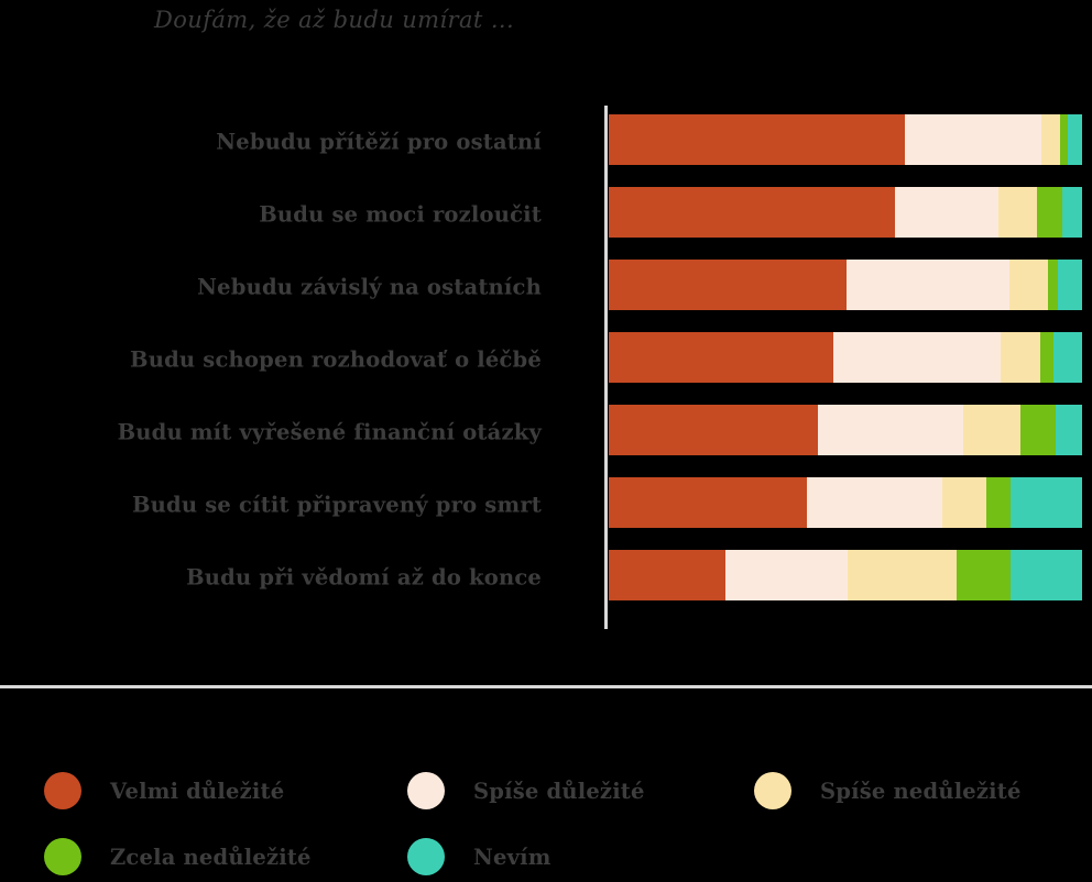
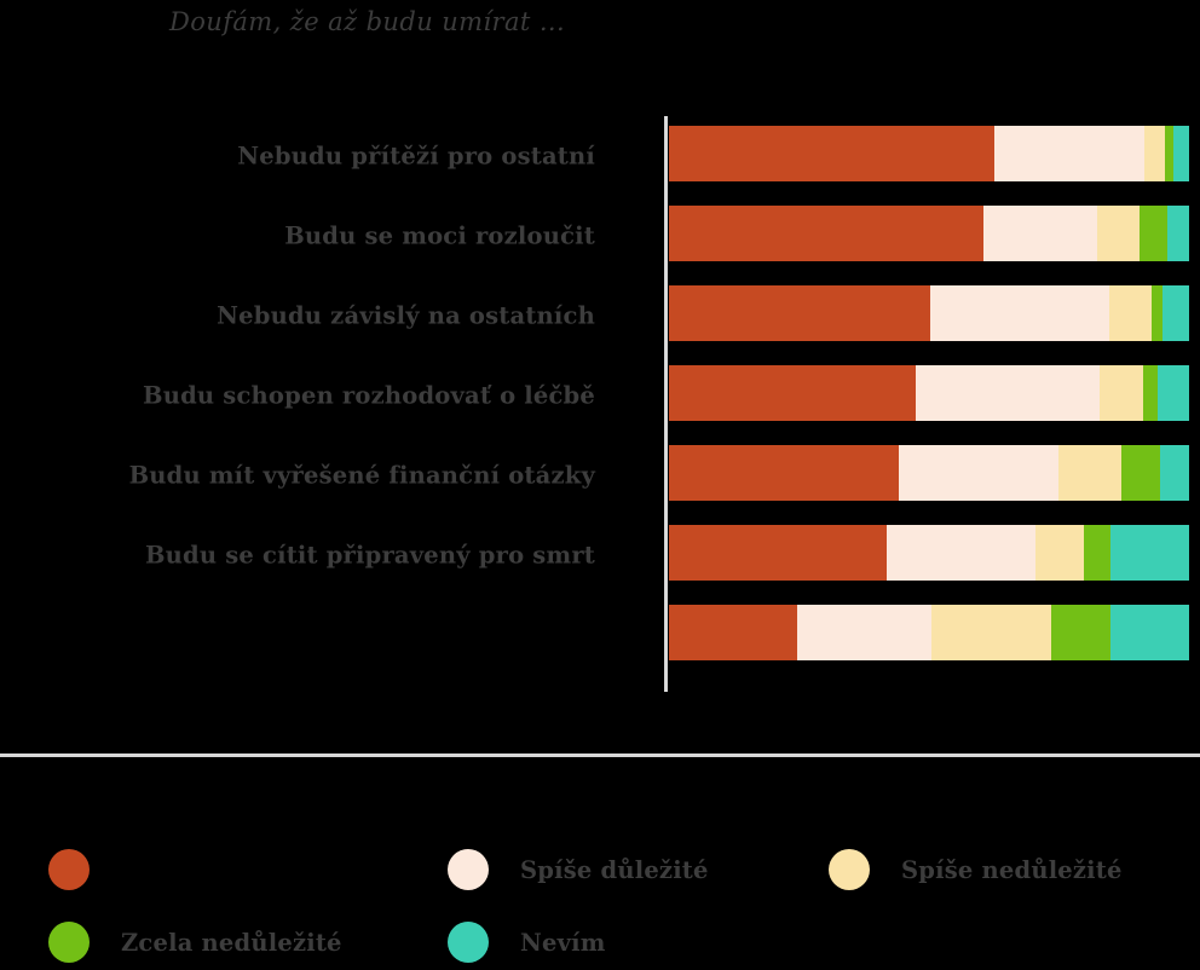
  Doufám, že až budu umírat ...
  Nebudu přítěží pro ostatní
  Budu se moci rozloučit
  Nebudu závislý na ostatních
  Budu schopen rozhodovať o léčbě
  Budu mít vyřešené finanční otázky
  Budu se cítit připravený pro smrt
- Budu při vědomí až do konce
- Velmi důležité
  Spíše důležité
  Spíše nedůležité
  Zcela nedůležité
  Nevím
